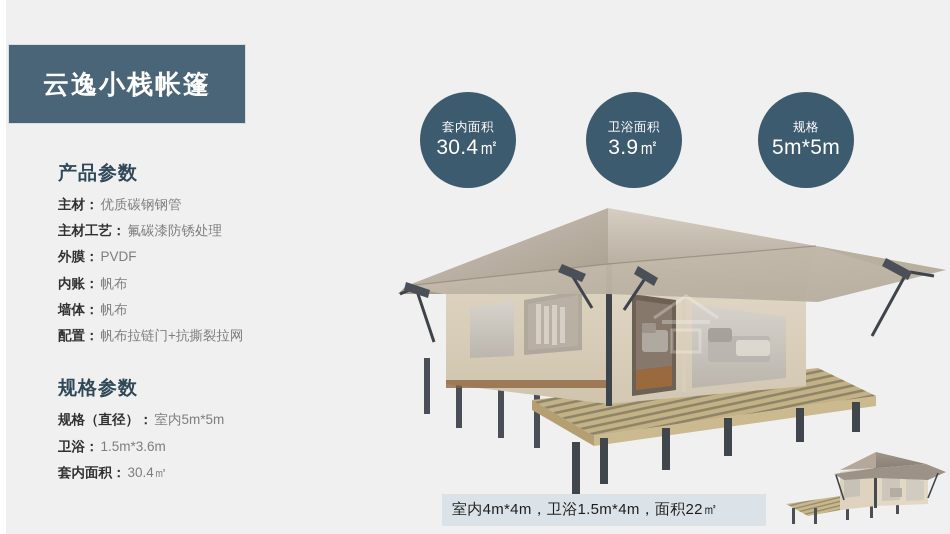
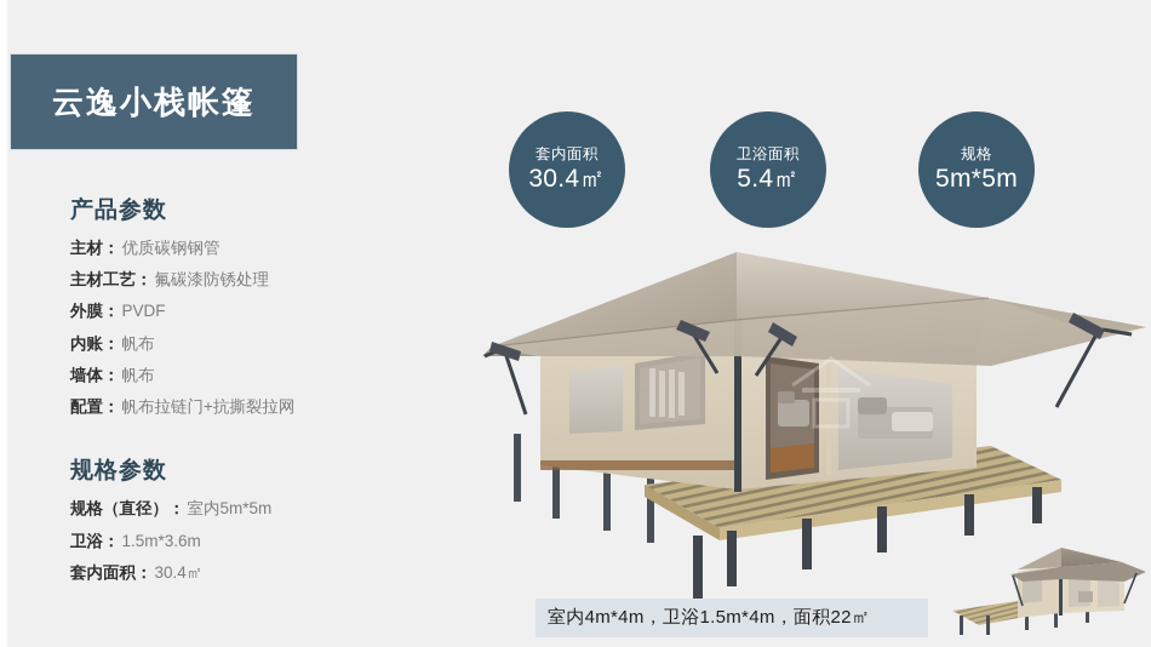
  云逸小栈帐篷
  产品参数
  主材：
  优质碳钢钢管
  主材工艺：
  氟碳漆防锈处理
  外膜：
  PVDF
  内账：
  帆布
  墙体：
  帆布
  配置：
  帆布拉链门+抗撕裂拉网
  规格参数
  规格（直径）：
  室内5m*5m
  卫浴：
  1.5m*3.6m
  套内面积：
  30.4㎡
  套内面积
  30.4㎡
  卫浴面积
- 3.9㎡
+ 5.4㎡
  规格
  5m*5m
  室内4m*4m，卫浴1.5m*4m，面积22㎡
